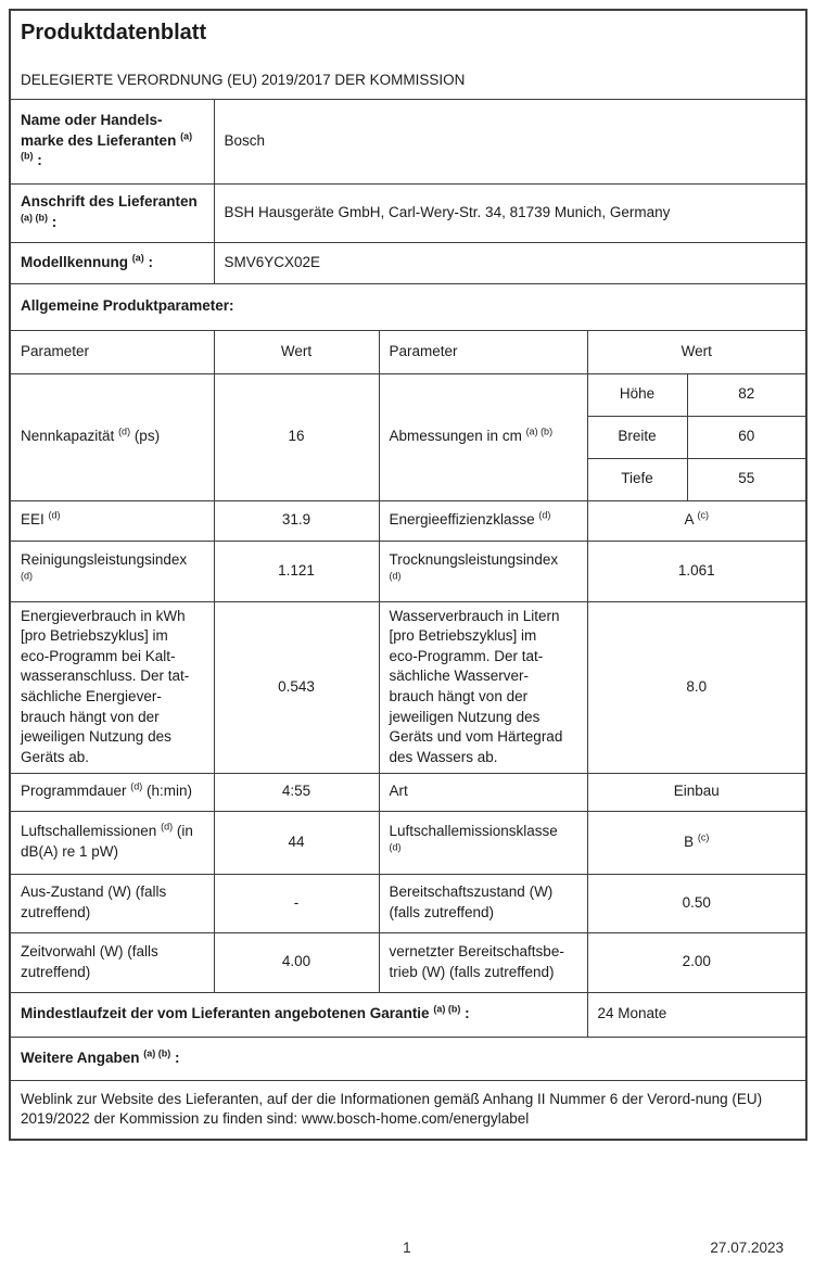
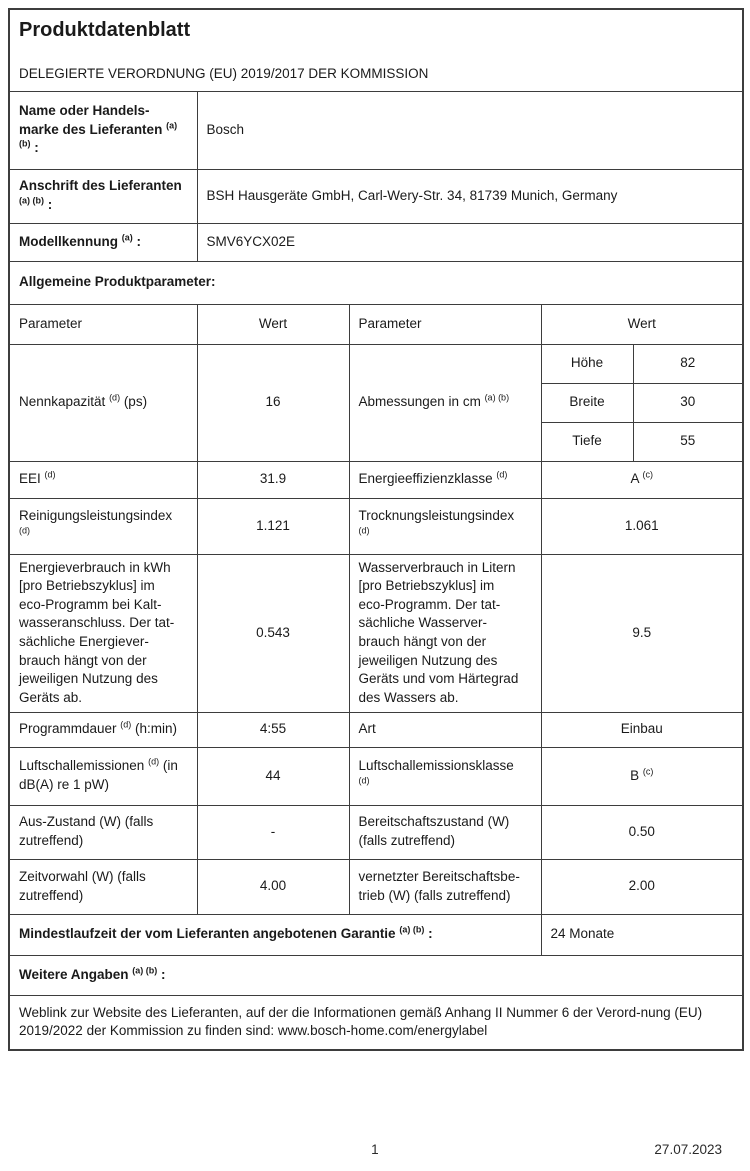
  Produktdatenblatt DELEGIERTE VERORDNUNG (EU) 2019/2017 DER KOMMISSION
  Name oder Handels-marke des Lieferanten (a)(b) :	Bosch
  Anschrift des Lieferanten(a) (b) :	BSH Hausgeräte GmbH, Carl-Wery-Str. 34, 81739 Munich, Germany
  Modellkennung (a) :	SMV6YCX02E
  Allgemeine Produktparameter:
  Parameter	Wert	Parameter	Wert
  Nennkapazität (d) (ps)	16	Abmessungen in cm (a) (b)	Höhe	82
- Breite	60
+ Breite	30
  Tiefe	55
  EEI (d)	31.9	Energieeffizienzklasse (d)	A (c)
  Reinigungsleistungsindex(d)	1.121	Trocknungsleistungsindex(d)	1.061
- Energieverbrauch in kWh[pro Betriebszyklus] imeco-Programm bei Kalt-wasseranschluss. Der tat-sächliche Energiever-brauch hängt von derjeweiligen Nutzung desGeräts ab.	0.543	Wasserverbrauch in Litern[pro Betriebszyklus] imeco-Programm. Der tat-sächliche Wasserver-brauch hängt von derjeweiligen Nutzung desGeräts und vom Härtegraddes Wassers ab.	8.0
+ Energieverbrauch in kWh[pro Betriebszyklus] imeco-Programm bei Kalt-wasseranschluss. Der tat-sächliche Energiever-brauch hängt von derjeweiligen Nutzung desGeräts ab.	0.543	Wasserverbrauch in Litern[pro Betriebszyklus] imeco-Programm. Der tat-sächliche Wasserver-brauch hängt von derjeweiligen Nutzung desGeräts und vom Härtegraddes Wassers ab.	9.5
  Programmdauer (d) (h:min)	4:55	Art	Einbau
  Luftschallemissionen (d) (in dB(A) re 1 pW)	44	Luftschallemissionsklasse(d)	B (c)
  Aus-Zustand (W) (falls zutreffend)	-	Bereitschaftszustand (W) (falls zutreffend)	0.50
  Zeitvorwahl (W) (falls zutreffend)	4.00	vernetzter Bereitschaftsbe-trieb (W) (falls zutreffend)	2.00
  Mindestlaufzeit der vom Lieferanten angebotenen Garantie (a) (b) :	24 Monate
  Weitere Angaben (a) (b) :
  Weblink zur Website des Lieferanten, auf der die Informationen gemäß Anhang II Nummer 6 der Verord-nung (EU) 2019/2022 der Kommission zu finden sind: www.bosch-home.com/energylabel
  1
  27.07.2023
